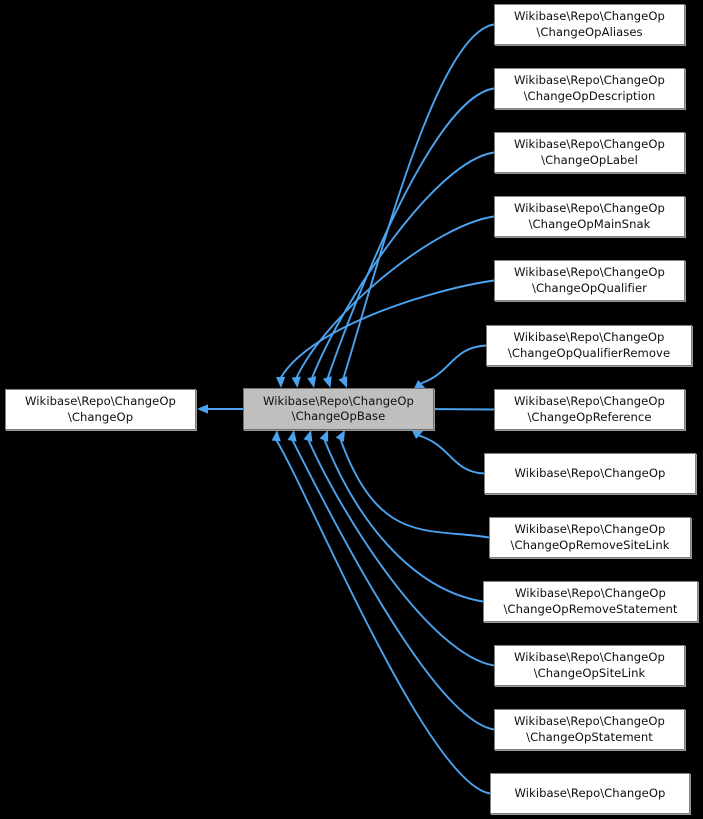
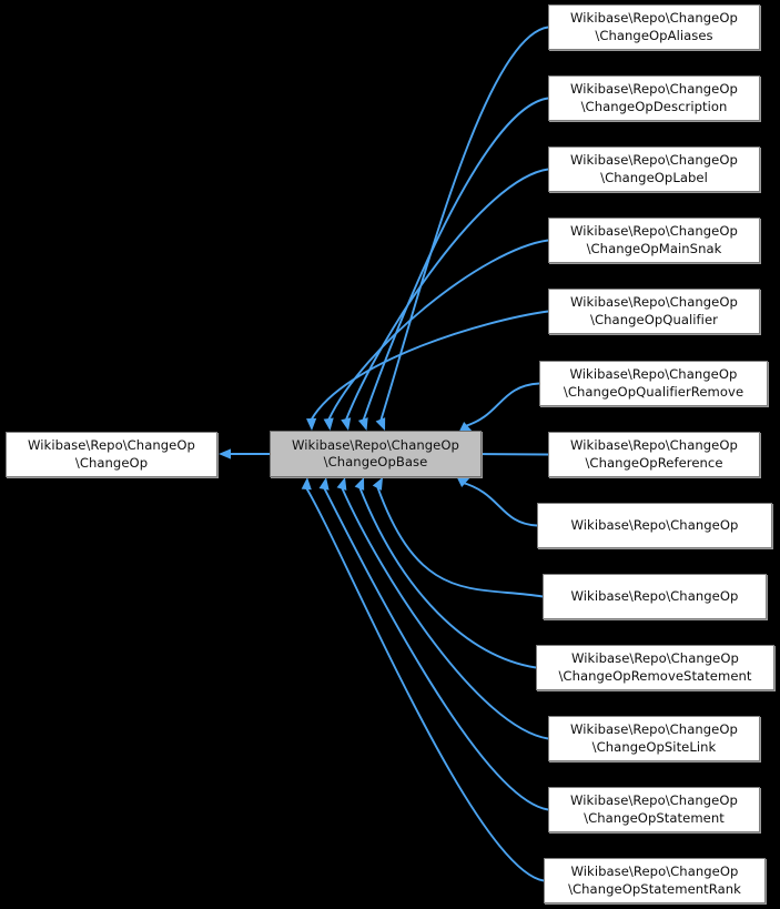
  Wikibase\Repo\ChangeOp
  \ChangeOp
  Wikibase\Repo\ChangeOp
  \ChangeOpBase
  Wikibase\Repo\ChangeOp
  \ChangeOpAliases
  Wikibase\Repo\ChangeOp
  \ChangeOpDescription
  Wikibase\Repo\ChangeOp
  \ChangeOpLabel
  Wikibase\Repo\ChangeOp
  \ChangeOpMainSnak
  Wikibase\Repo\ChangeOp
  \ChangeOpQualifier
  Wikibase\Repo\ChangeOp
  \ChangeOpQualifierRemove
  Wikibase\Repo\ChangeOp
  \ChangeOpReference
  Wikibase\Repo\ChangeOp
  Wikibase\Repo\ChangeOp
- \ChangeOpRemoveSiteLink
  Wikibase\Repo\ChangeOp
  \ChangeOpRemoveStatement
  Wikibase\Repo\ChangeOp
  \ChangeOpSiteLink
  Wikibase\Repo\ChangeOp
  \ChangeOpStatement
  Wikibase\Repo\ChangeOp
+ \ChangeOpStatementRank
